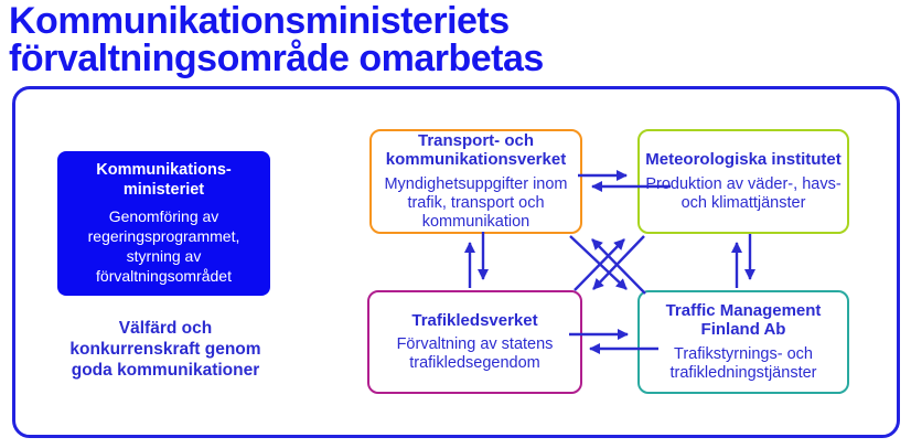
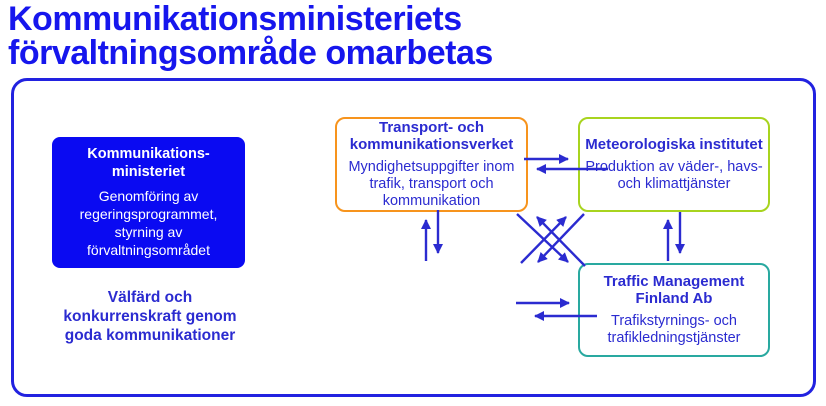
  Kommunikationsministeriets
  förvaltningsområde omarbetas
  Kommunikations-
  ministeriet
  Genomföring av
  regeringsprogrammet,
  styrning av
  förvaltningsområdet
  Välfärd och
  konkurrenskraft genom
  goda kommunikationer
  Transport- och
  kommunikationsverket
  Myndighetsuppgifter inom
  trafik, transport och
  kommunikation
  Meteorologiska institutet
  Produktion av väder-, havs-
  och klimattjänster
- Trafikledsverket
- Förvaltning av statens
- trafikledsegendom
  Traffic Management
  Finland Ab
  Trafikstyrnings- och
  trafikledningstjänster
